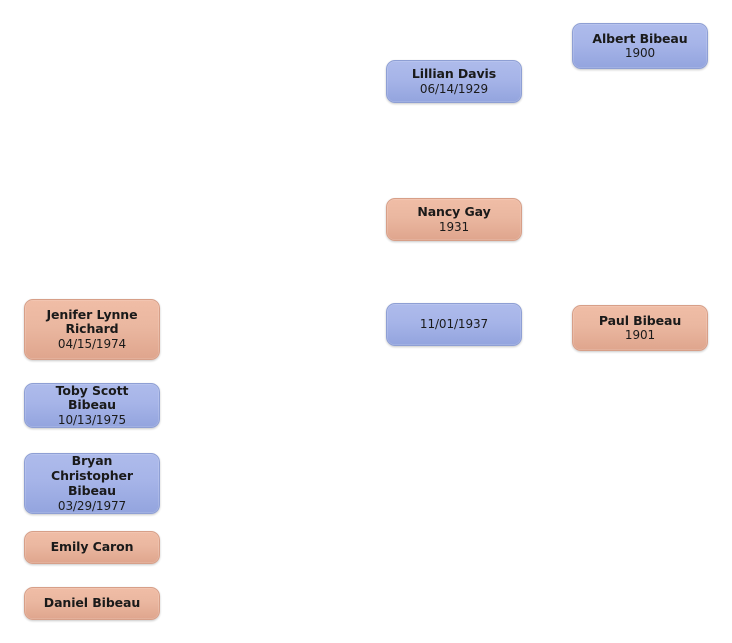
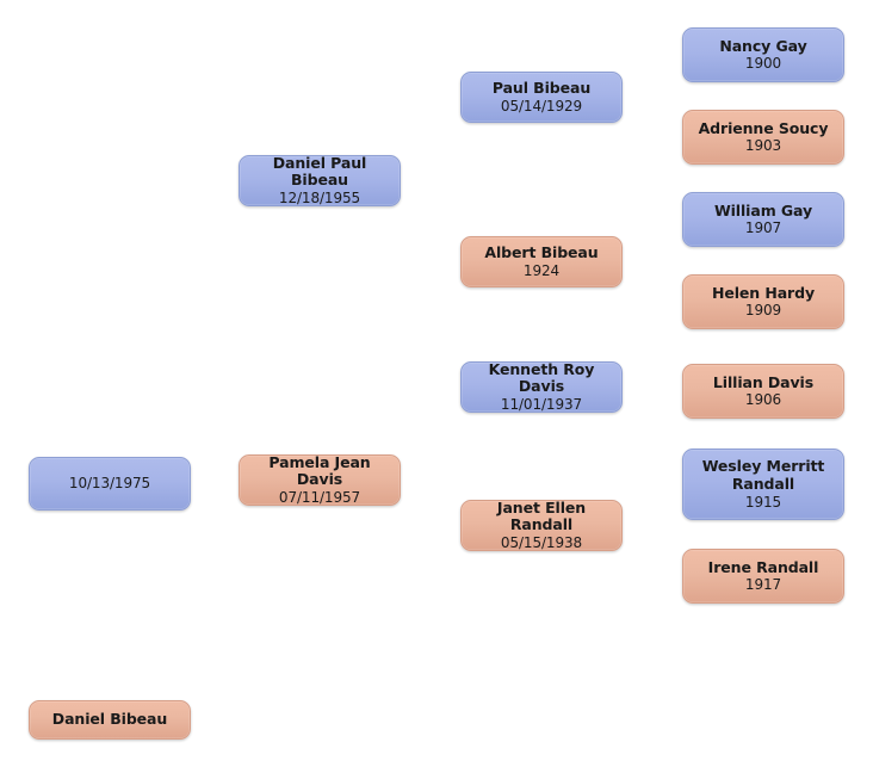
- Jenifer Lynne Richard
- 04/15/1974
- Toby Scott Bibeau
  10/13/1975
- Bryan Christopher Bibeau
- 03/29/1977
- Emily Caron
  Daniel Bibeau
+ Daniel Paul Bibeau
+ 12/18/1955
+ Pamela Jean Davis
+ 07/11/1957
- Lillian Davis
+ Paul Bibeau
- 06/14/1929
+ 05/14/1929
- Nancy Gay
+ Albert Bibeau
- 1931
+ 1924
+ Kenneth Roy Davis
  11/01/1937
+ Janet Ellen Randall
+ 05/15/1938
- Albert Bibeau
+ Nancy Gay
  1900
+ Adrienne Soucy
+ 1903
+ William Gay
+ 1907
+ Helen Hardy
+ 1909
- Paul Bibeau
+ Lillian Davis
- 1901
+ 1906
+ Wesley Merritt Randall
+ 1915
+ Irene Randall
+ 1917
